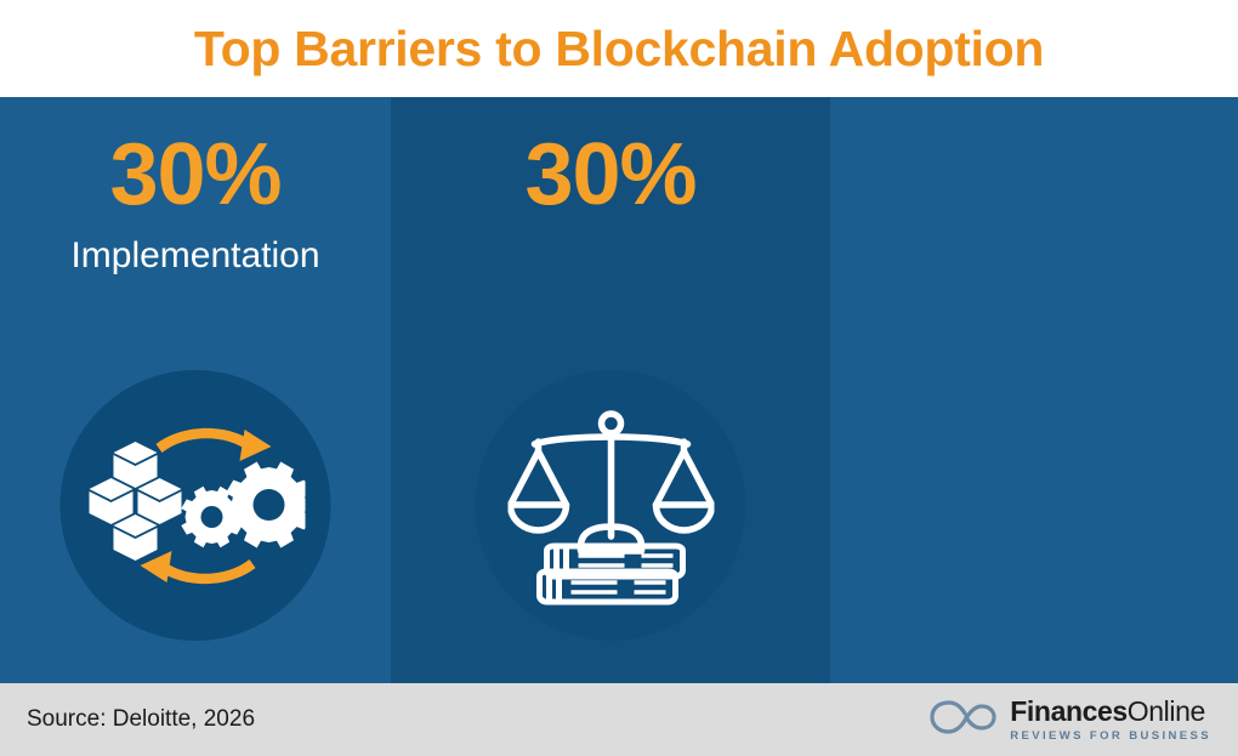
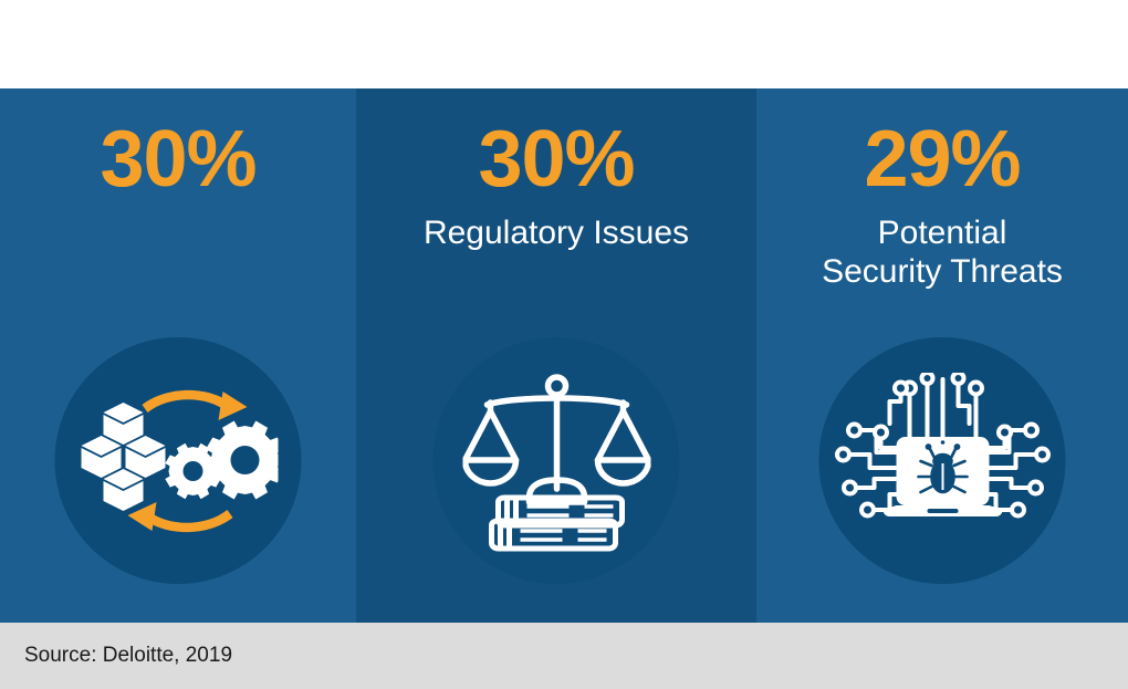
- Top Barriers to Blockchain Adoption
  30%
- Implementation
  30%
+ Regulatory Issues
+ 29%
+ Potential
+ Security Threats
- Source: Deloitte, 2026
+ Source: Deloitte, 2019
- FinancesOnline
- REVIEWS FOR BUSINESS
